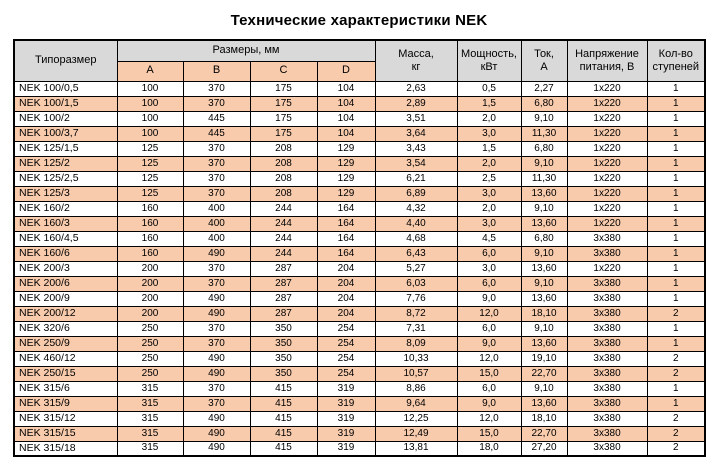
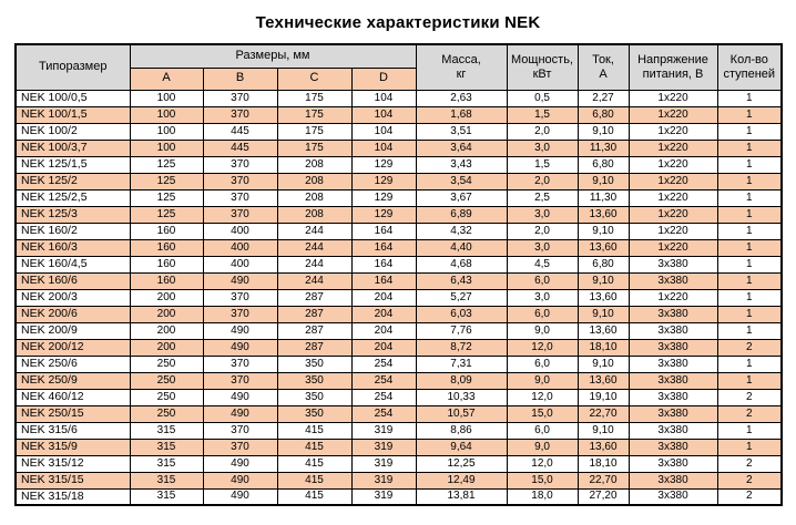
  Технические характеристики NEK
  Типоразмер	Размеры, мм	Масса, кг	Мощность, кВт	Ток, А	Напряжение питания, В	Кол-во ступеней
  A	B	C	D
  NEK 100/0,5	100	370	175	104	2,63	0,5	2,27	1x220	1
- NEK 100/1,5	100	370	175	104	2,89	1,5	6,80	1x220	1
+ NEK 100/1,5	100	370	175	104	1,68	1,5	6,80	1x220	1
  NEK 100/2	100	445	175	104	3,51	2,0	9,10	1x220	1
  NEK 100/3,7	100	445	175	104	3,64	3,0	11,30	1x220	1
  NEK 125/1,5	125	370	208	129	3,43	1,5	6,80	1x220	1
  NEK 125/2	125	370	208	129	3,54	2,0	9,10	1x220	1
- NEK 125/2,5	125	370	208	129	6,21	2,5	11,30	1x220	1
+ NEK 125/2,5	125	370	208	129	3,67	2,5	11,30	1x220	1
  NEK 125/3	125	370	208	129	6,89	3,0	13,60	1x220	1
  NEK 160/2	160	400	244	164	4,32	2,0	9,10	1x220	1
  NEK 160/3	160	400	244	164	4,40	3,0	13,60	1x220	1
  NEK 160/4,5	160	400	244	164	4,68	4,5	6,80	3x380	1
  NEK 160/6	160	490	244	164	6,43	6,0	9,10	3x380	1
  NEK 200/3	200	370	287	204	5,27	3,0	13,60	1x220	1
  NEK 200/6	200	370	287	204	6,03	6,0	9,10	3x380	1
  NEK 200/9	200	490	287	204	7,76	9,0	13,60	3x380	1
  NEK 200/12	200	490	287	204	8,72	12,0	18,10	3x380	2
- NEK 320/6	250	370	350	254	7,31	6,0	9,10	3x380	1
+ NEK 250/6	250	370	350	254	7,31	6,0	9,10	3x380	1
  NEK 250/9	250	370	350	254	8,09	9,0	13,60	3x380	1
  NEK 460/12	250	490	350	254	10,33	12,0	19,10	3x380	2
  NEK 250/15	250	490	350	254	10,57	15,0	22,70	3x380	2
  NEK 315/6	315	370	415	319	8,86	6,0	9,10	3x380	1
  NEK 315/9	315	370	415	319	9,64	9,0	13,60	3x380	1
  NEK 315/12	315	490	415	319	12,25	12,0	18,10	3x380	2
  NEK 315/15	315	490	415	319	12,49	15,0	22,70	3x380	2
  NEK 315/18	315	490	415	319	13,81	18,0	27,20	3x380	2
